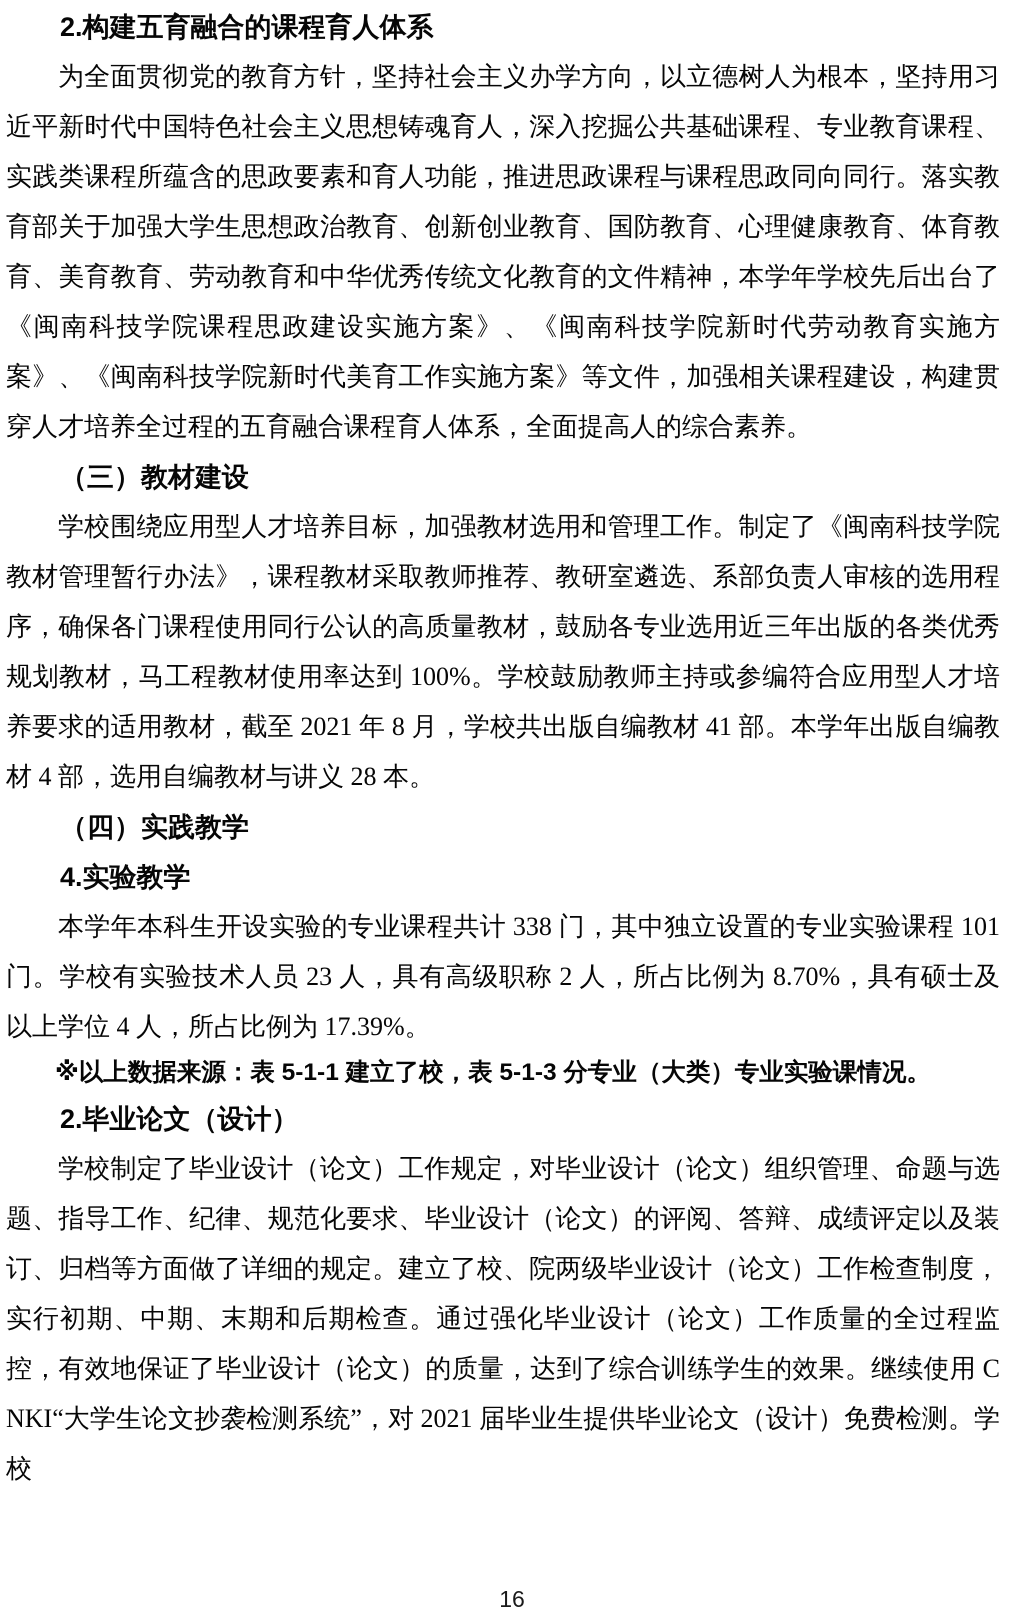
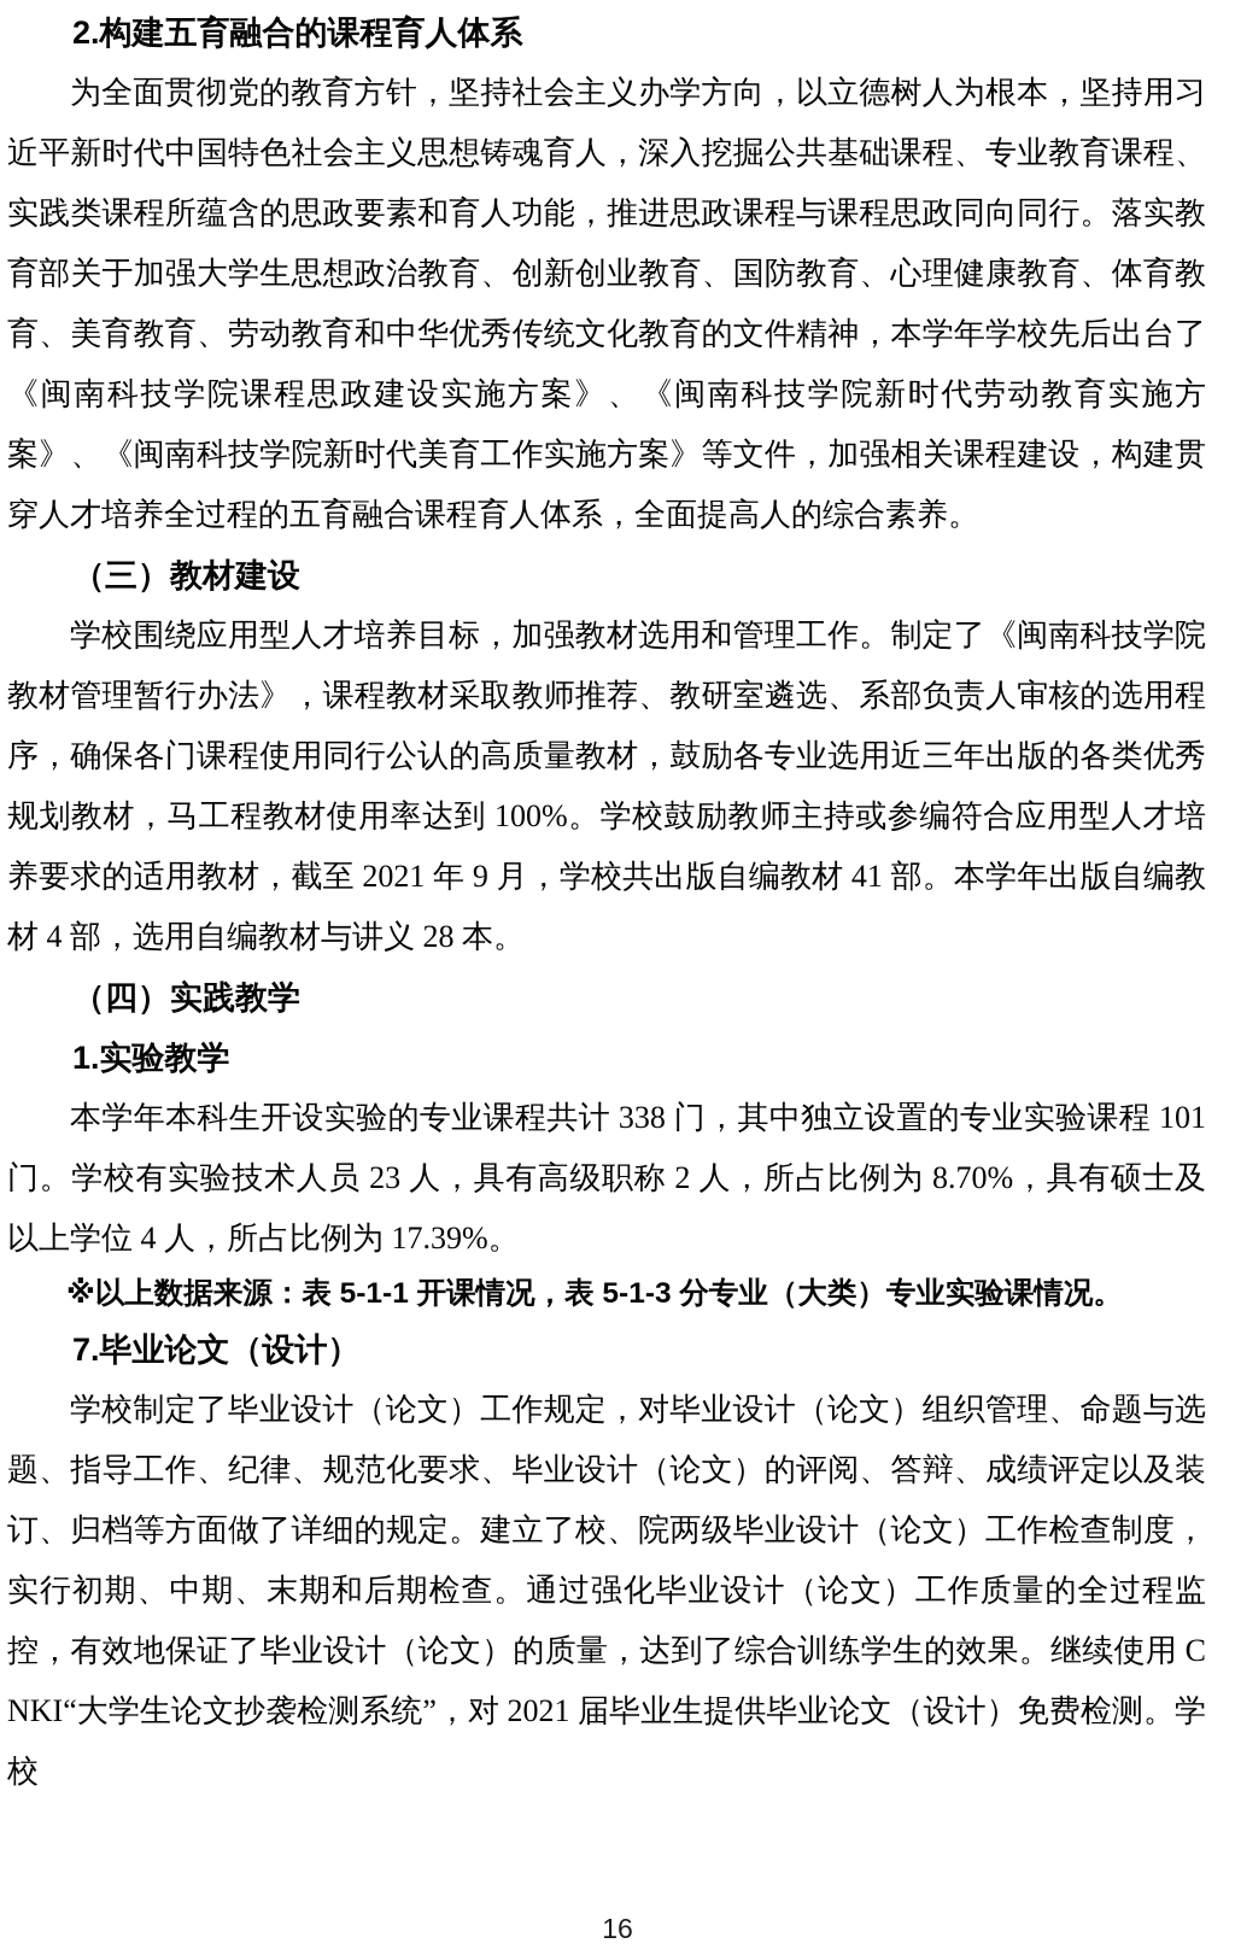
  2.构建五育融合的课程育人体系
  为全面贯彻党的教育方针，坚持社会主义办学方向，以立德树人为根本，坚持用习近平新时代中国特色社会主义思想铸魂育人，深入挖掘公共基础课程、专业教育课程、实践类课程所蕴含的思政要素和育人功能，推进思政课程与课程思政同向同行。落实教育部关于加强大学生思想政治教育、创新创业教育、国防教育、心理健康教育、体育教育、美育教育、劳动教育和中华优秀传统文化教育的文件精神，本学年学校先后出台了《闽南科技学院课程思政建设实施方案》、《闽南科技学院新时代劳动教育实施方案》、《闽南科技学院新时代美育工作实施方案》等文件，加强相关课程建设，构建贯穿人才培养全过程的五育融合课程育人体系，全面提高人的综合素养。
  （三）教材建设
- 学校围绕应用型人才培养目标，加强教材选用和管理工作。制定了《闽南科技学院教材管理暂行办法》，课程教材采取教师推荐、教研室遴选、系部负责人审核的选用程序，确保各门课程使用同行公认的高质量教材，鼓励各专业选用近三年出版的各类优秀规划教材，马工程教材使用率达到 100%。学校鼓励教师主持或参编符合应用型人才培养要求的适用教材，截至 2021 年 8 月，学校共出版自编教材 41 部。本学年出版自编教材 4 部，选用自编教材与讲义 28 本。
+ 学校围绕应用型人才培养目标，加强教材选用和管理工作。制定了《闽南科技学院教材管理暂行办法》，课程教材采取教师推荐、教研室遴选、系部负责人审核的选用程序，确保各门课程使用同行公认的高质量教材，鼓励各专业选用近三年出版的各类优秀规划教材，马工程教材使用率达到 100%。学校鼓励教师主持或参编符合应用型人才培养要求的适用教材，截至 2021 年 9 月，学校共出版自编教材 41 部。本学年出版自编教材 4 部，选用自编教材与讲义 28 本。
  （四）实践教学
- 4.实验教学
+ 1.实验教学
  本学年本科生开设实验的专业课程共计 338 门，其中独立设置的专业实验课程 101 门。学校有实验技术人员 23 人，具有高级职称 2 人，所占比例为 8.70%，具有硕士及以上学位 4 人，所占比例为 17.39%。
- ※以上数据来源：表 5-1-1 建立了校，表 5-1-3 分专业（大类）专业实验课情况。
+ ※以上数据来源：表 5-1-1 开课情况，表 5-1-3 分专业（大类）专业实验课情况。
- 2.毕业论文（设计）
+ 7.毕业论文（设计）
  学校制定了毕业设计（论文）工作规定，对毕业设计（论文）组织管理、命题与选题、指导工作、纪律、规范化要求、毕业设计（论文）的评阅、答辩、成绩评定以及装订、归档等方面做了详细的规定。建立了校、院两级毕业设计（论文）工作检查制度，实行初期、中期、末期和后期检查。通过强化毕业设计（论文）工作质量的全过程监控，有效地保证了毕业设计（论文）的质量，达到了综合训练学生的效果。继续使用 CNKI“大学生论文抄袭检测系统”，对 2021 届毕业生提供毕业论文（设计）免费检测。学校
  16
